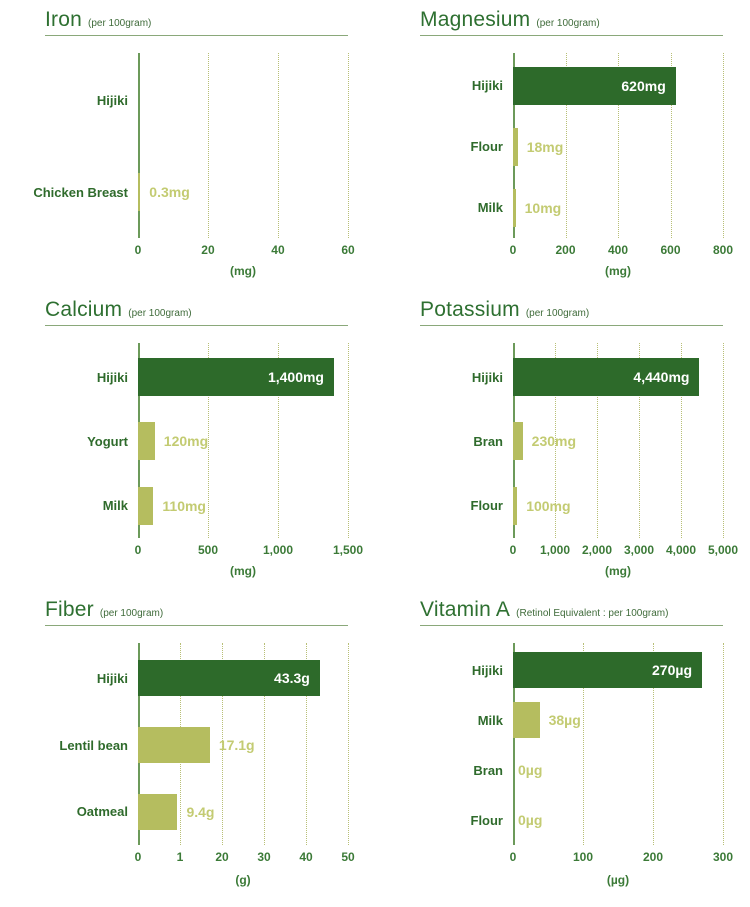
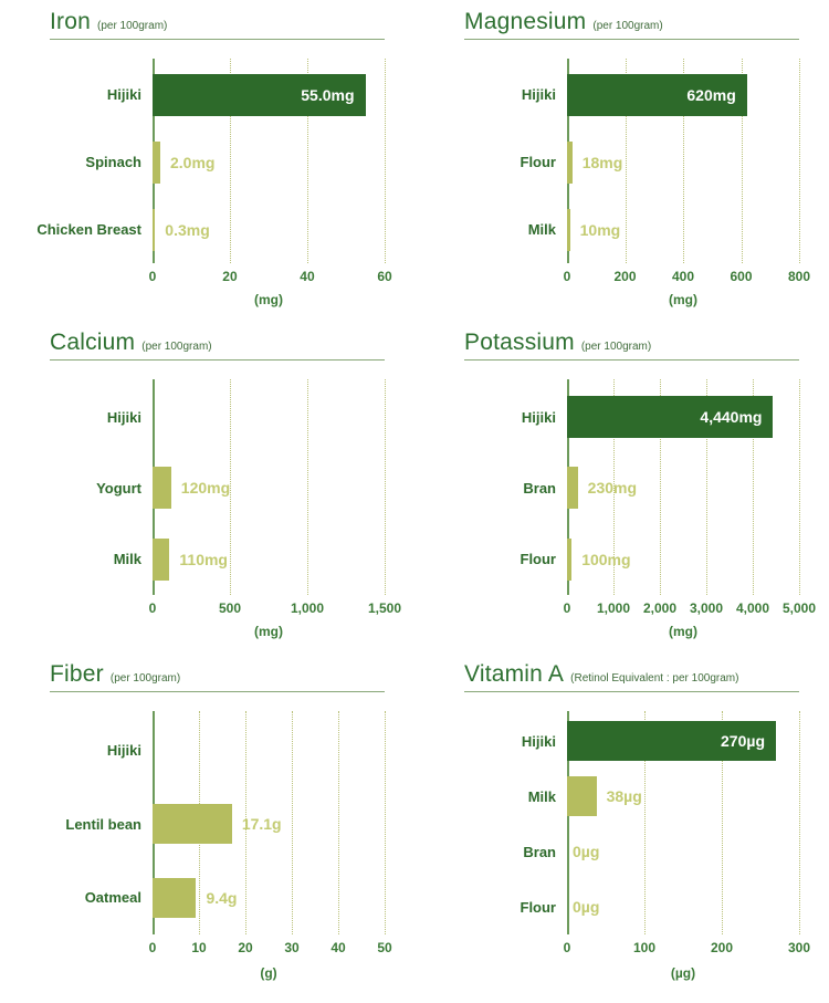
  Iron
  (per 100gram)
  Hijiki
+ 55.0mg
+ Spinach
+ 2.0mg
  Chicken Breast
  0.3mg
  0
  20
  40
  60
  (mg)
  Magnesium
  (per 100gram)
  Hijiki
  620mg
  Flour
  18mg
  Milk
  10mg
  0
  200
  400
  600
  800
  (mg)
  Calcium
  (per 100gram)
  Hijiki
- 1,400mg
  Yogurt
  120mg
  Milk
  110mg
  0
  500
  1,000
  1,500
  (mg)
  Potassium
  (per 100gram)
  Hijiki
  4,440mg
  Bran
  230mg
  Flour
  100mg
  0
  1,000
  2,000
  3,000
  4,000
  5,000
  (mg)
  Fiber
  (per 100gram)
  Hijiki
- 43.3g
  Lentil bean
  17.1g
  Oatmeal
  9.4g
  0
- 1
+ 10
  20
  30
  40
  50
  (g)
  Vitamin A
  (Retinol Equivalent : per 100gram)
  Hijiki
  270µg
  Milk
  38µg
  Bran
  0µg
  Flour
  0µg
  0
  100
  200
  300
  (µg)
